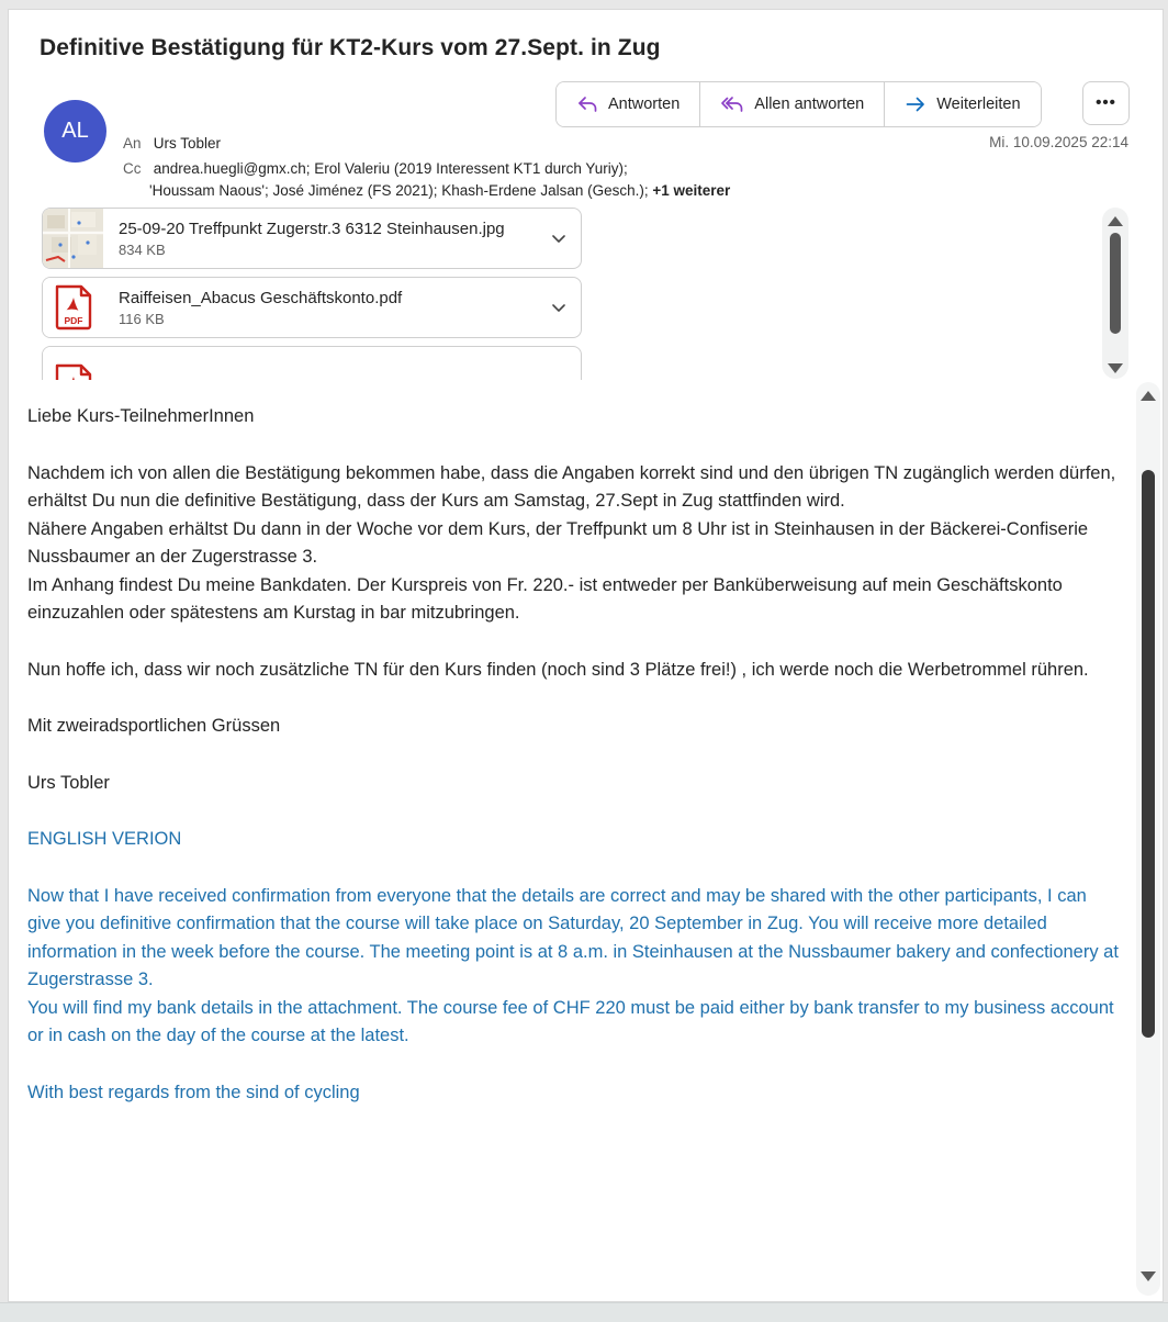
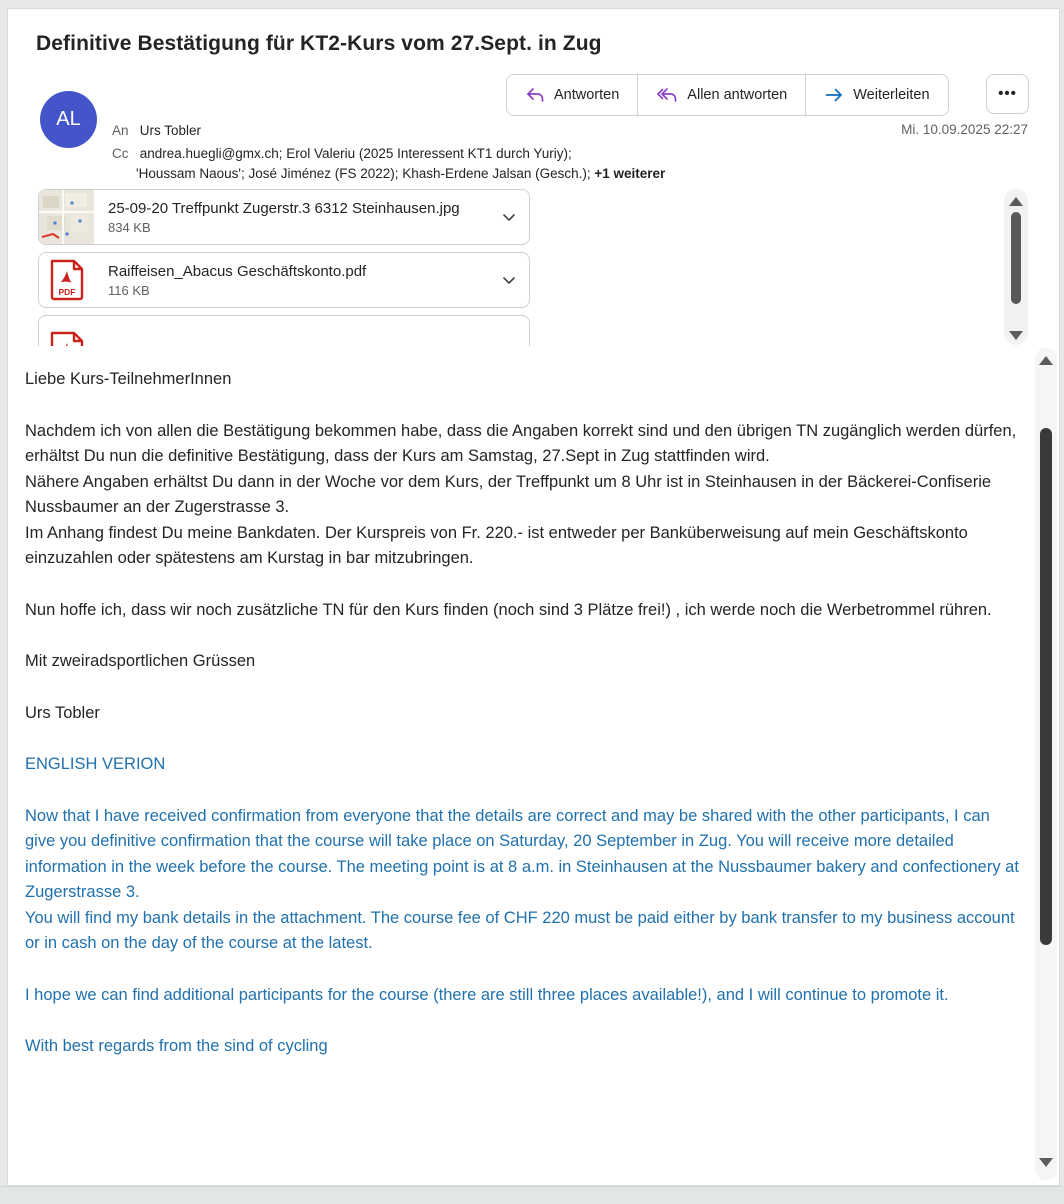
  Definitive Bestätigung für KT2-Kurs vom 27.Sept. in Zug
  Antworten
  Allen antworten
  Weiterleiten
  •••
  AL
  An Urs Tobler
- Cc andrea.huegli@gmx.ch; Erol Valeriu (2019 Interessent KT1 durch Yuriy);
+ Cc andrea.huegli@gmx.ch; Erol Valeriu (2025 Interessent KT1 durch Yuriy);
- 'Houssam Naous'; José Jiménez (FS 2021); Khash-Erdene Jalsan (Gesch.); +1 weiterer
+ 'Houssam Naous'; José Jiménez (FS 2022); Khash-Erdene Jalsan (Gesch.); +1 weiterer
- Mi. 10.09.2025 22:14
+ Mi. 10.09.2025 22:27
  25-09-20 Treffpunkt Zugerstr.3 6312 Steinhausen.jpg
  834 KB
  PDF
  Raiffeisen_Abacus Geschäftskonto.pdf
  116 KB
  Liebe Kurs-TeilnehmerInnen
  Nachdem ich von allen die Bestätigung bekommen habe, dass die Angaben korrekt sind und den übrigen TN zugänglich werden dürfen, erhältst Du nun die definitive Bestätigung, dass der Kurs am Samstag, 27.Sept in Zug stattfinden wird.
  Nähere Angaben erhältst Du dann in der Woche vor dem Kurs, der Treffpunkt um 8 Uhr ist in Steinhausen in der Bäckerei-Confiserie Nussbaumer an der Zugerstrasse 3.
  Im Anhang findest Du meine Bankdaten. Der Kurspreis von Fr. 220.- ist entweder per Banküberweisung auf mein Geschäftskonto einzuzahlen oder spätestens am Kurstag in bar mitzubringen.
  Nun hoffe ich, dass wir noch zusätzliche TN für den Kurs finden (noch sind 3 Plätze frei!) , ich werde noch die Werbetrommel rühren.
  Mit zweiradsportlichen Grüssen
  Urs Tobler
  ENGLISH VERION
  Now that I have received confirmation from everyone that the details are correct and may be shared with the other participants, I can give you definitive confirmation that the course will take place on Saturday, 20 September in Zug. You will receive more detailed information in the week before the course. The meeting point is at 8 a.m. in Steinhausen at the Nussbaumer bakery and confectionery at Zugerstrasse 3.
  You will find my bank details in the attachment. The course fee of CHF 220 must be paid either by bank transfer to my business account or in cash on the day of the course at the latest.
+ I hope we can find additional participants for the course (there are still three places available!), and I will continue to promote it.
  With best regards from the sind of cycling
